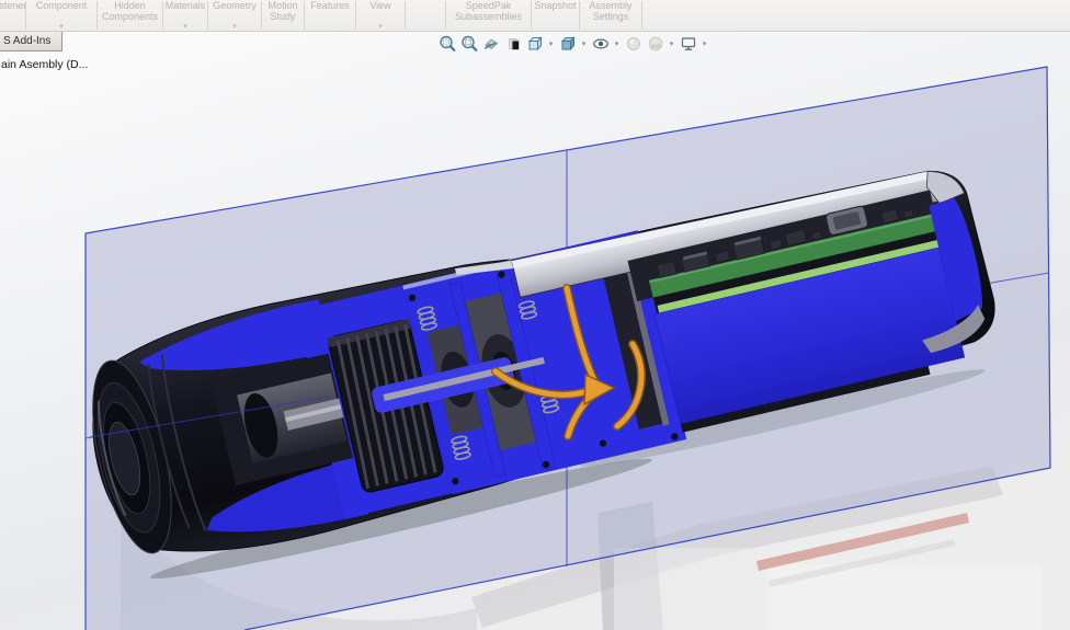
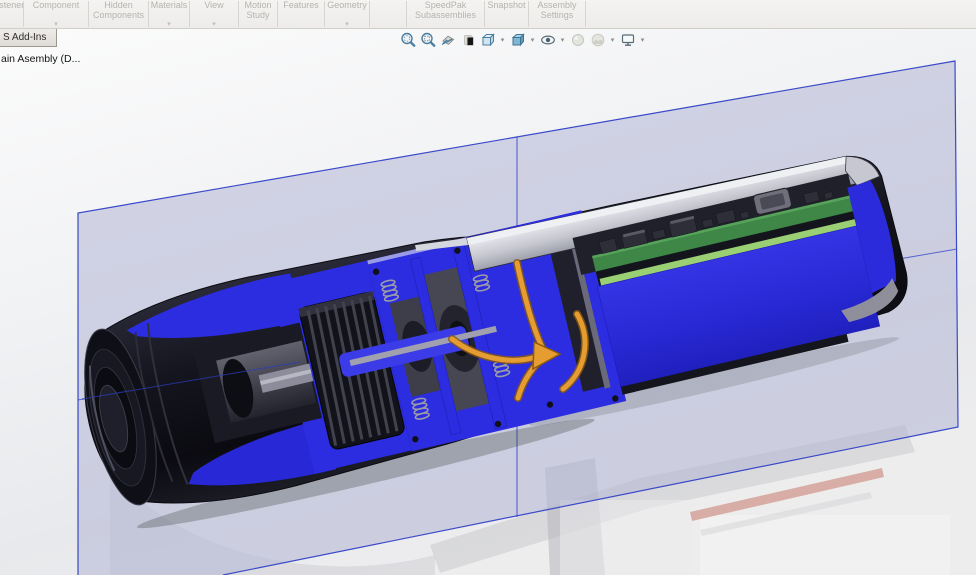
  stener
  Component
  Hidden Components
  Materials
- Geometry
+ View
  Motion Study
  Features
- View
+ Geometry
  SpeedPak Subassemblies
  Snapshot
  Assembly Settings
  S Add-Ins
  ain Asembly (D...
